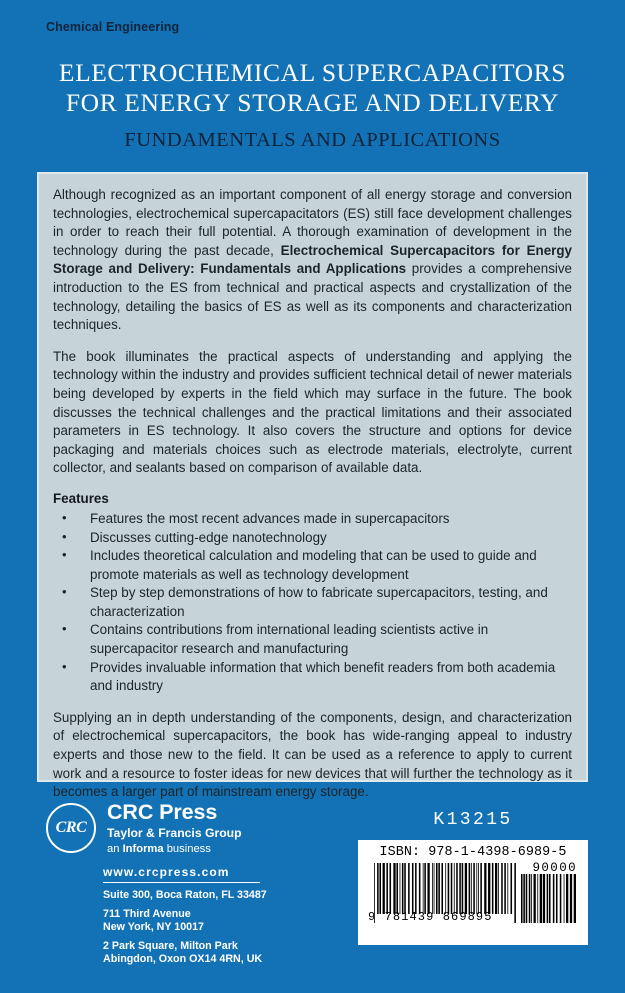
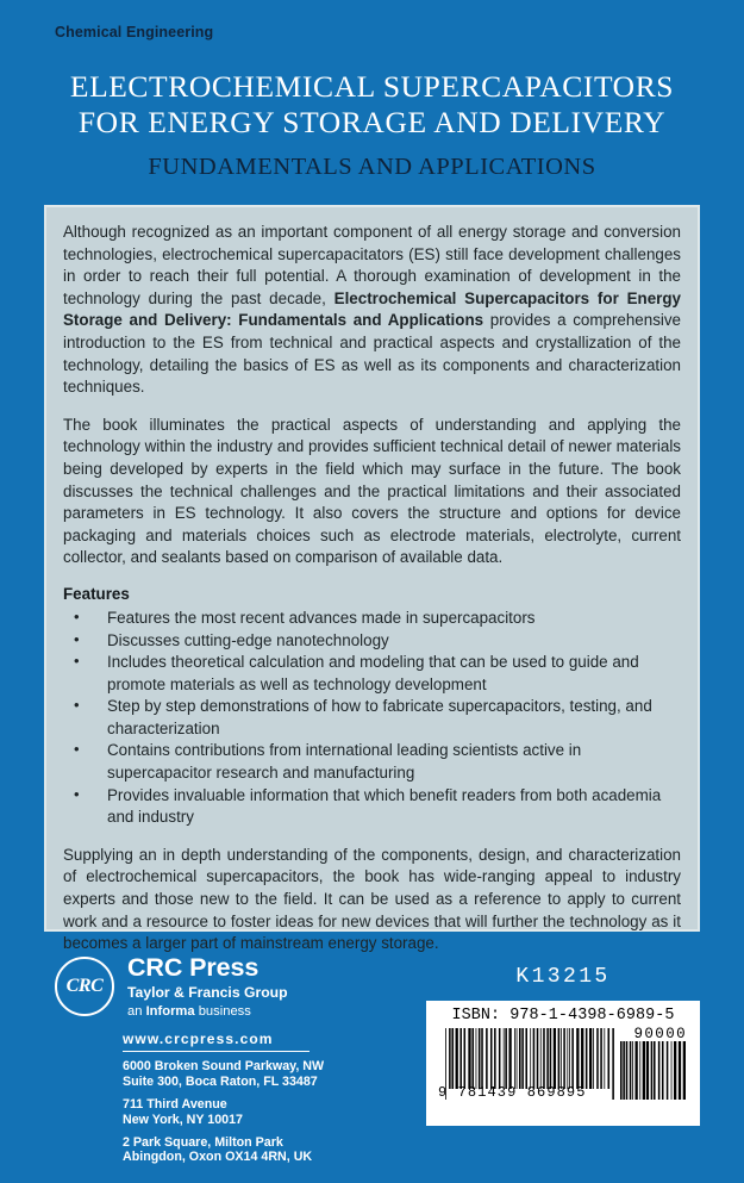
  Chemical Engineering
  ELECTROCHEMICAL SUPERCAPACITORS
  FOR ENERGY STORAGE AND DELIVERY
  FUNDAMENTALS AND APPLICATIONS
  Although recognized as an important component of all energy storage and conversion technologies, electrochemical supercapacitators (ES) still face development challenges in order to reach their full potential. A thorough examination of development in the technology during the past decade, Electrochemical Supercapacitors for Energy Storage and Delivery: Fundamentals and Applications provides a comprehensive introduction to the ES from technical and practical aspects and crystallization of the technology, detailing the basics of ES as well as its components and characterization techniques.
  The book illuminates the practical aspects of understanding and applying the technology within the industry and provides sufficient technical detail of newer materials being developed by experts in the field which may surface in the future. The book discusses the technical challenges and the practical limitations and their associated parameters in ES technology. It also covers the structure and options for device packaging and materials choices such as electrode materials, electrolyte, current collector, and sealants based on comparison of available data.
  Features
  Features the most recent advances made in supercapacitors
  Discusses cutting-edge nanotechnology
  Includes theoretical calculation and modeling that can be used to guide and promote materials as well as technology development
  Step by step demonstrations of how to fabricate supercapacitors, testing, and characterization
  Contains contributions from international leading scientists active in supercapacitor research and manufacturing
  Provides invaluable information that which benefit readers from both academia and industry
  Supplying an in depth understanding of the components, design, and characterization of electrochemical supercapacitors, the book has wide-ranging appeal to industry experts and those new to the field. It can be used as a reference to apply to current work and a resource to foster ideas for new devices that will further the technology as it becomes a larger part of mainstream energy storage.
  CRC
  CRC Press
  Taylor & Francis Group
  an Informa business
  www.crcpress.com
+ 6000 Broken Sound Parkway, NW
  Suite 300, Boca Raton, FL 33487
  711 Third Avenue
  New York, NY 10017
  2 Park Square, Milton Park
  Abingdon, Oxon OX14 4RN, UK
  K13215
  ISBN: 978-1-4398-6989-5
  90000
  9 781439 869895
